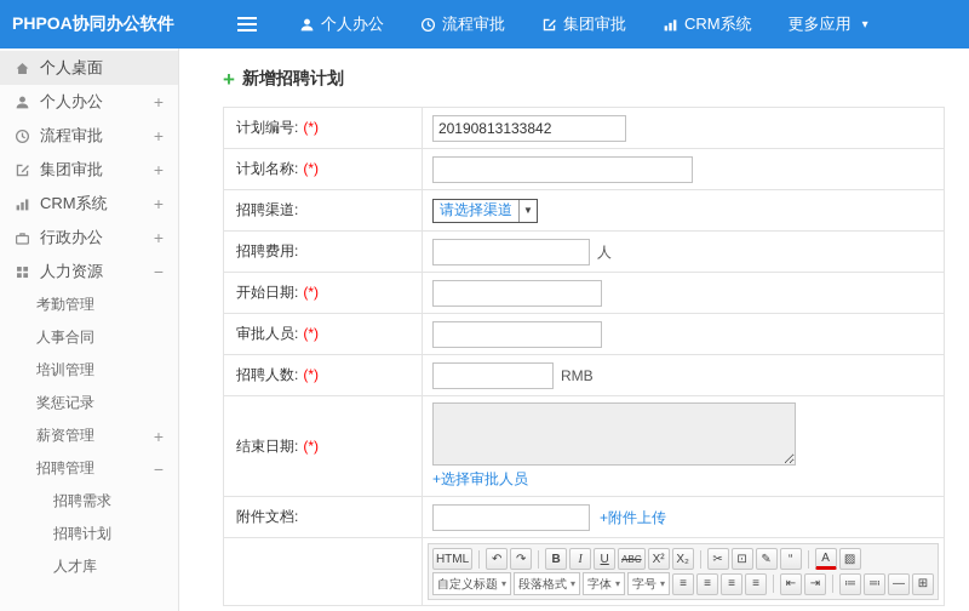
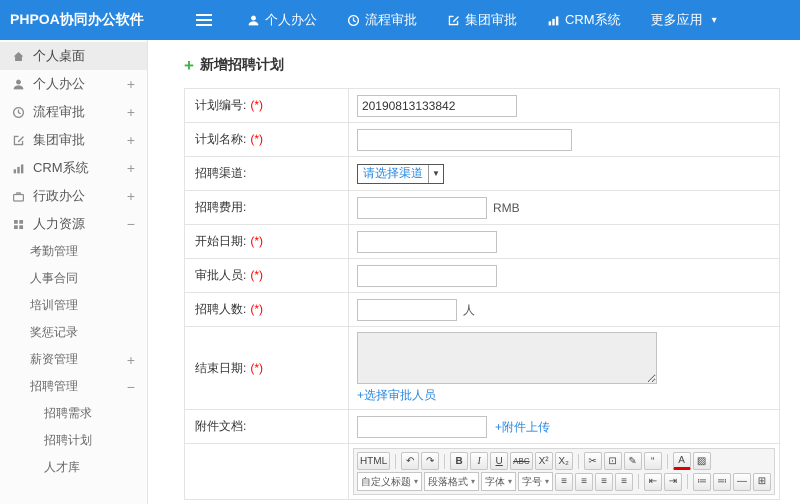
  PHPOA协同办公软件
  个人办公
  流程审批
  集团审批
  CRM系统
  更多应用
  ▾
  个人桌面
  个人办公
  +
  流程审批
  +
  集团审批
  +
  CRM系统
  +
  行政办公
  +
  人力资源
  −
  考勤管理
  人事合同
  培训管理
  奖惩记录
  薪资管理
  +
  招聘管理
  −
  招聘需求
  招聘计划
  人才库
  +
  新增招聘计划
  计划编号: (*)	20190813133842
  计划名称: (*)
  招聘渠道:	请选择渠道 ▼
- 招聘费用:	人
+ 招聘费用:	RMB
  开始日期: (*)
  审批人员: (*)
- 招聘人数: (*)	RMB
+ 招聘人数: (*)	人
  结束日期: (*)	+选择审批人员
  附件文档:	+附件上传
  	HTML ↶ ↷ B I U ABC X² X₂ ✂ ⊡ ✎ “ A ▨ 自定义标题 ▾ 段落格式 ▾ 字体 ▾ 字号 ▾ ≡ ≡ ≡ ≡ ⇤ ⇥ ≔ ≕ — ⊞
